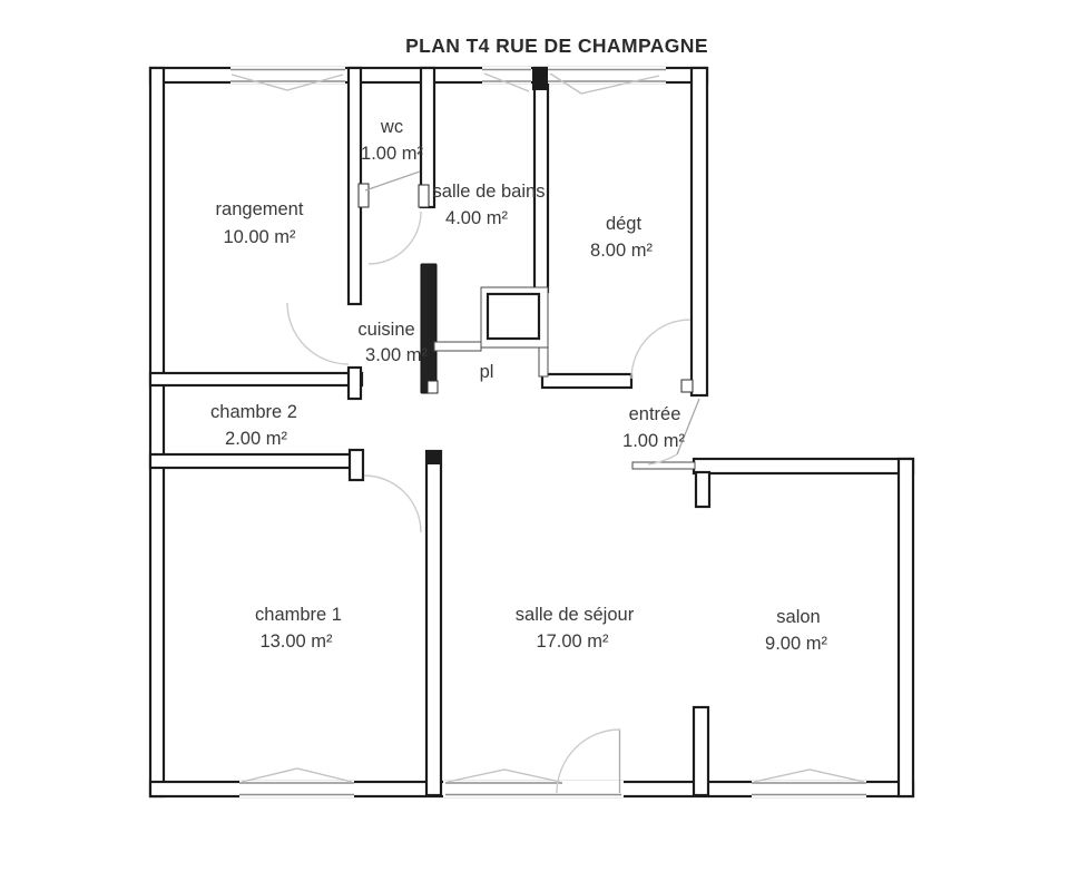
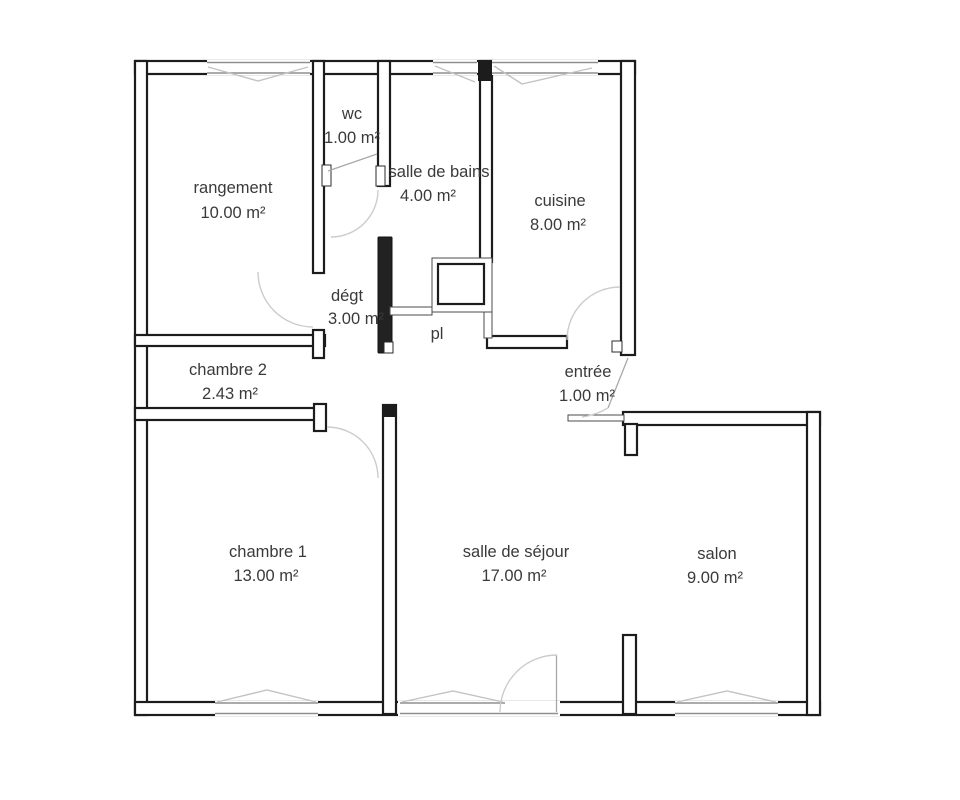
- PLAN T4 RUE DE CHAMPAGNE
  rangement
  10.00 m²
  wc
  1.00 m²
  salle de bains
  4.00 m²
- dégt
+ cuisine
  8.00 m²
- cuisine
+ dégt
  3.00 m²
  pl
  chambre 2
- 2.00 m²
+ 2.43 m²
  entrée
  1.00 m²
  chambre 1
  13.00 m²
  salle de séjour
  17.00 m²
  salon
  9.00 m²
